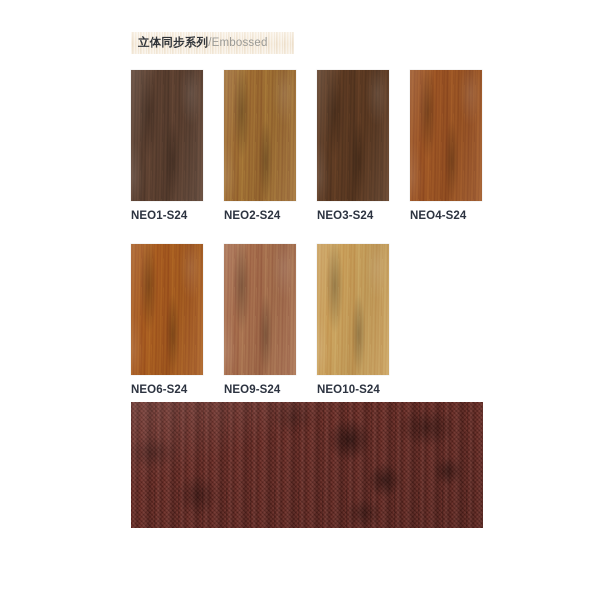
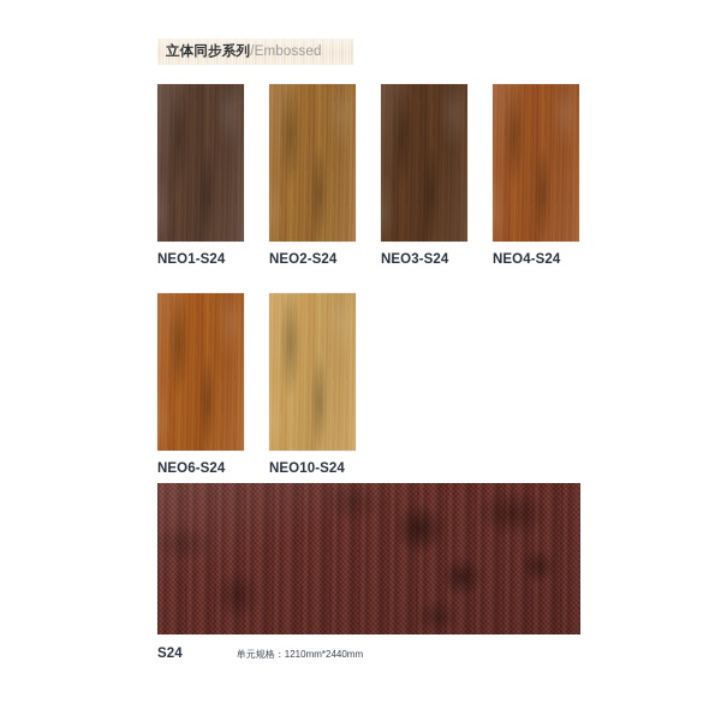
  立体同步系列/Embossed
  NEO1-S24
  NEO2-S24
  NEO3-S24
  NEO4-S24
  NEO6-S24
- NEO9-S24
  NEO10-S24
+ S24
+ 单元规格：1210mm*2440mm
